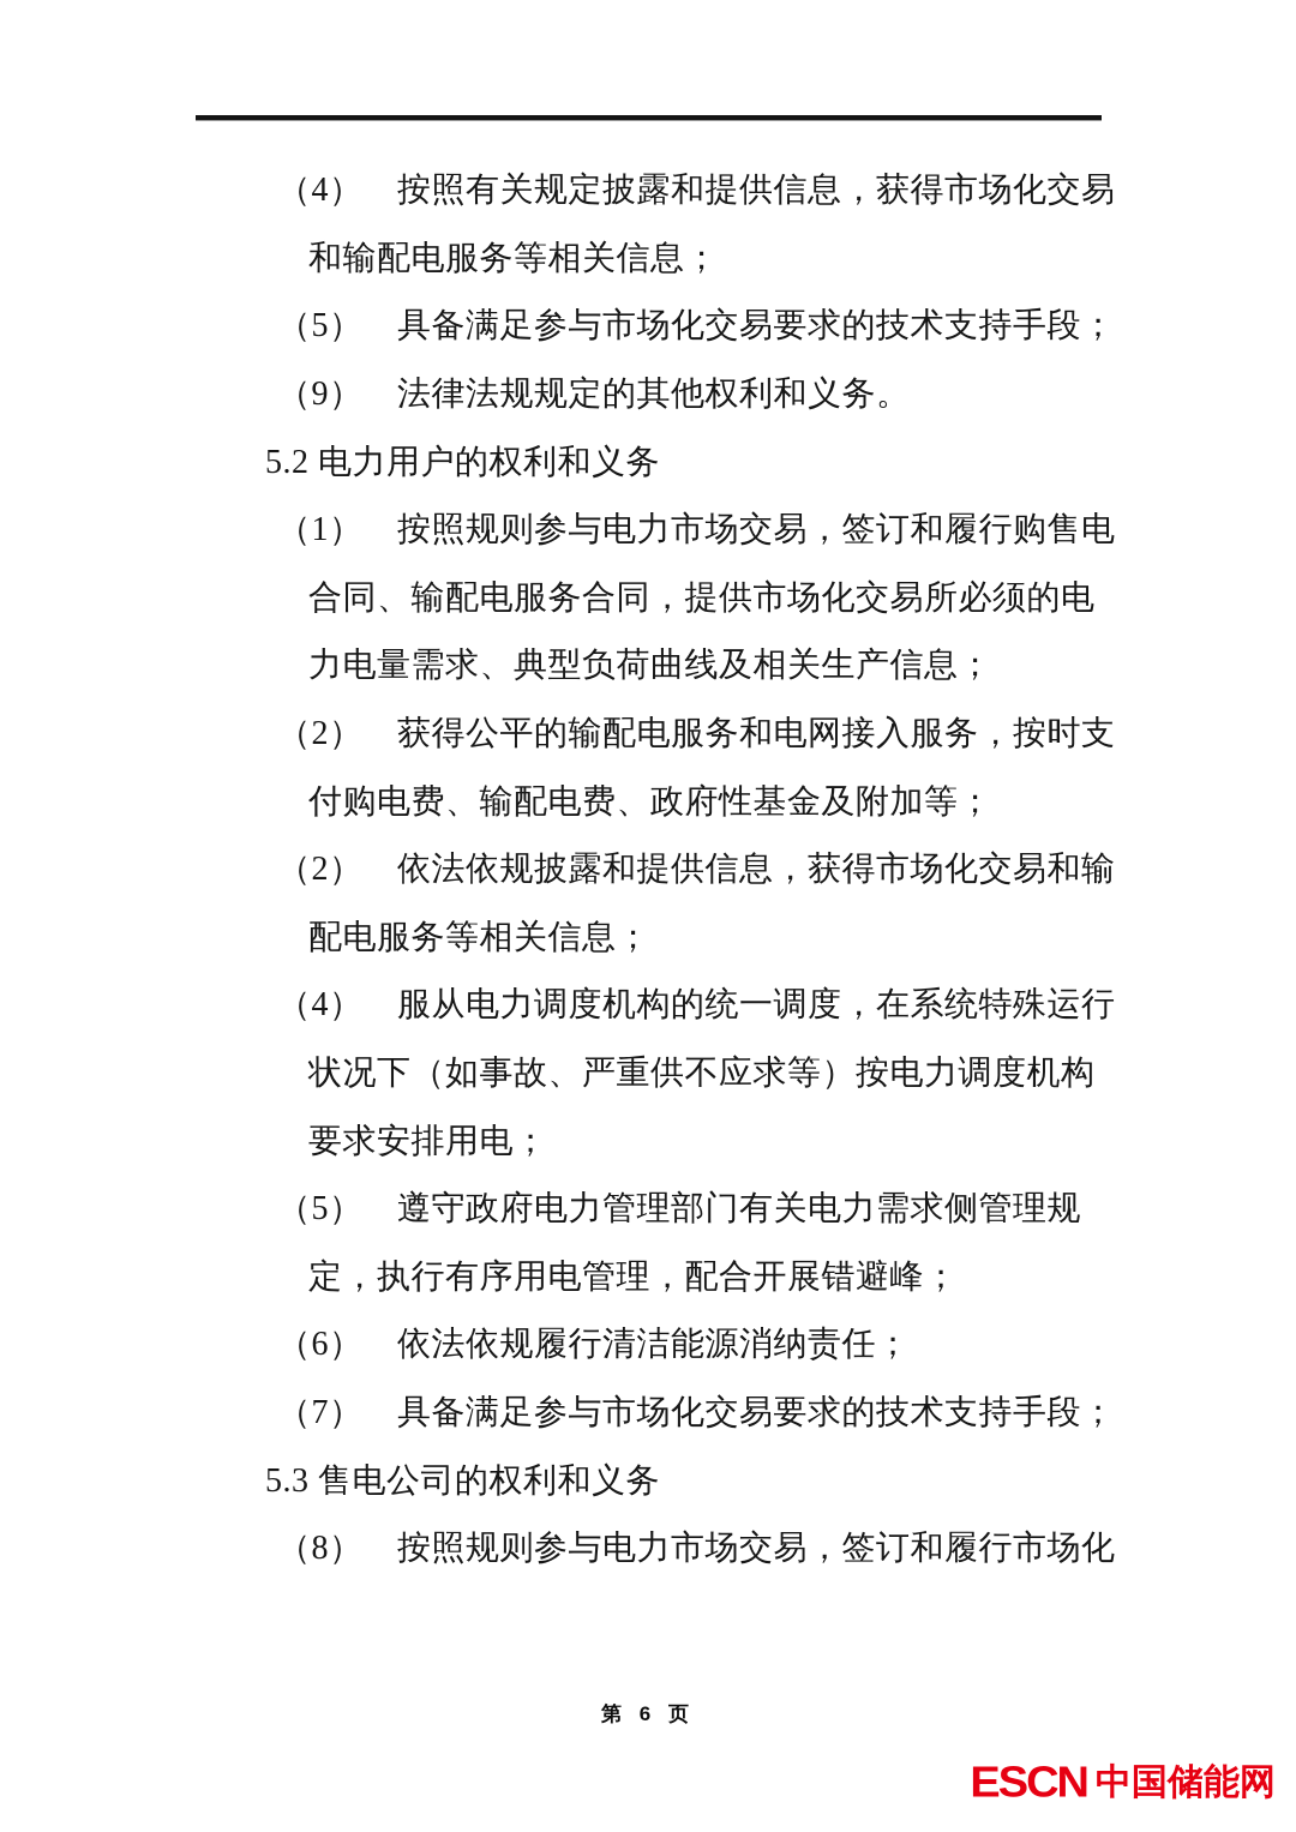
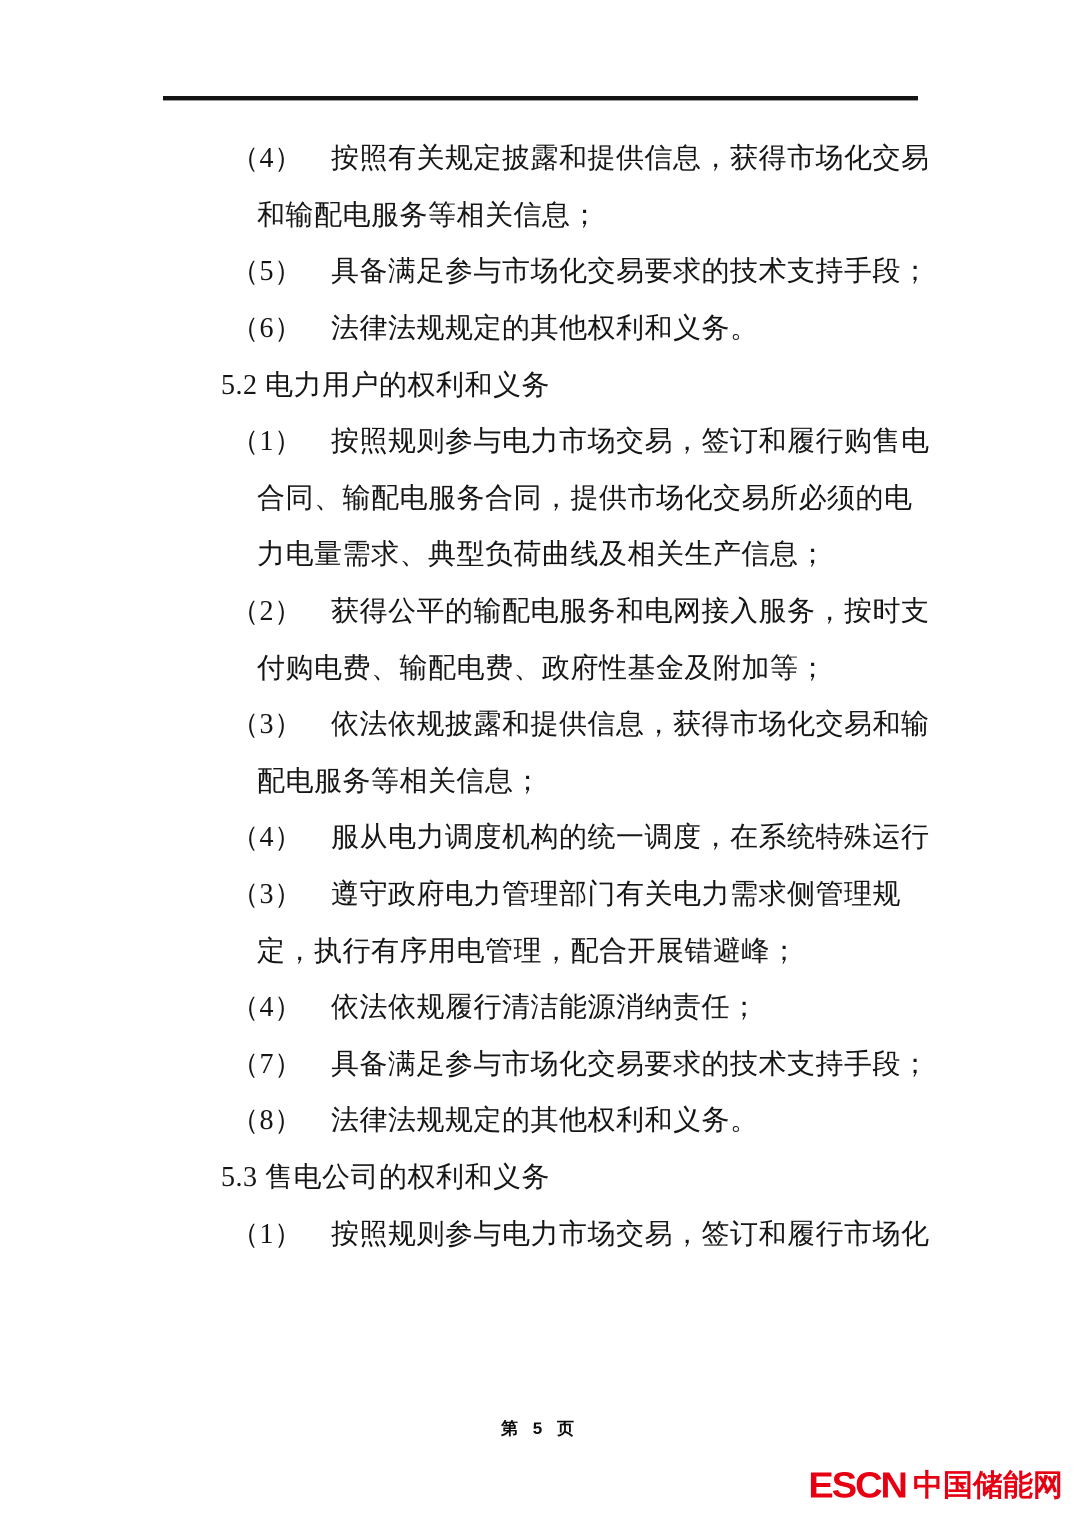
  （4） 按照有关规定披露和提供信息，获得市场化交易
  和输配电服务等相关信息；
  （5） 具备满足参与市场化交易要求的技术支持手段；
- （9） 法律法规规定的其他权利和义务。
+ （6） 法律法规规定的其他权利和义务。
  5.2 电力用户的权利和义务
  （1） 按照规则参与电力市场交易，签订和履行购售电
  合同、输配电服务合同，提供市场化交易所必须的电
  力电量需求、典型负荷曲线及相关生产信息；
  （2） 获得公平的输配电服务和电网接入服务，按时支
  付购电费、输配电费、政府性基金及附加等；
- （2） 依法依规披露和提供信息，获得市场化交易和输
+ （3） 依法依规披露和提供信息，获得市场化交易和输
  配电服务等相关信息；
  （4） 服从电力调度机构的统一调度，在系统特殊运行
- 状况下（如事故、严重供不应求等）按电力调度机构
- 要求安排用电；
- （5） 遵守政府电力管理部门有关电力需求侧管理规
+ （3） 遵守政府电力管理部门有关电力需求侧管理规
  定，执行有序用电管理，配合开展错避峰；
- （6） 依法依规履行清洁能源消纳责任；
+ （4） 依法依规履行清洁能源消纳责任；
  （7） 具备满足参与市场化交易要求的技术支持手段；
+ （8） 法律法规规定的其他权利和义务。
  5.3 售电公司的权利和义务
- （8） 按照规则参与电力市场交易，签订和履行市场化
+ （1） 按照规则参与电力市场交易，签订和履行市场化
- 第 6 页
+ 第 5 页
  ESCN
  中国储能网
